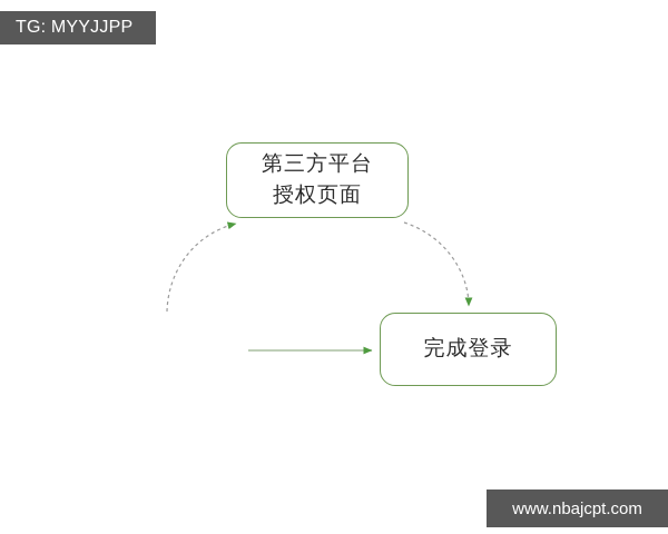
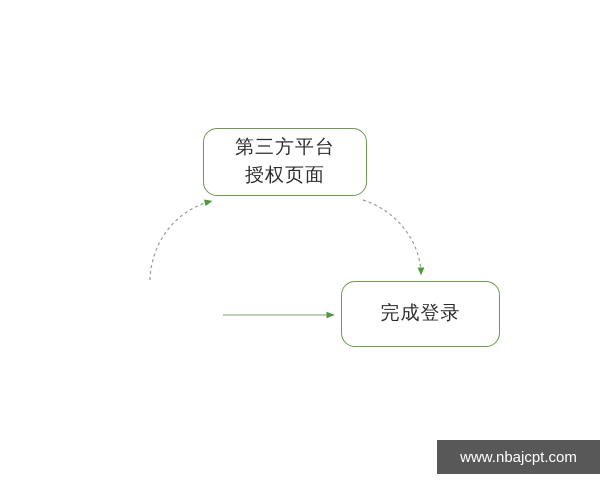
- TG: MYYJJPP
  第三方平台
  授权页面
  完成登录
  www.nbajcpt.com
